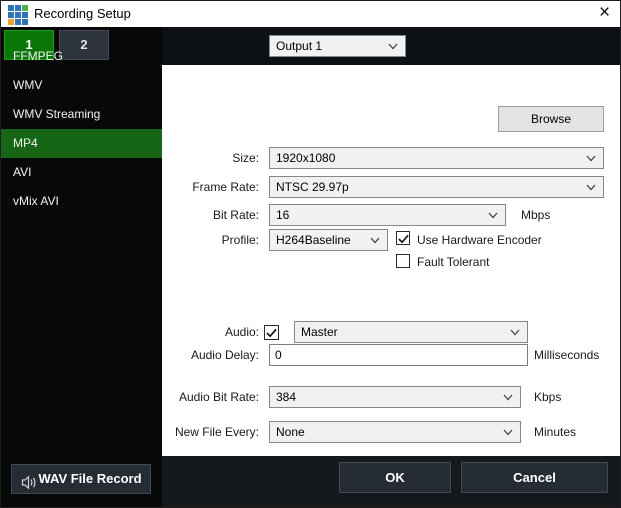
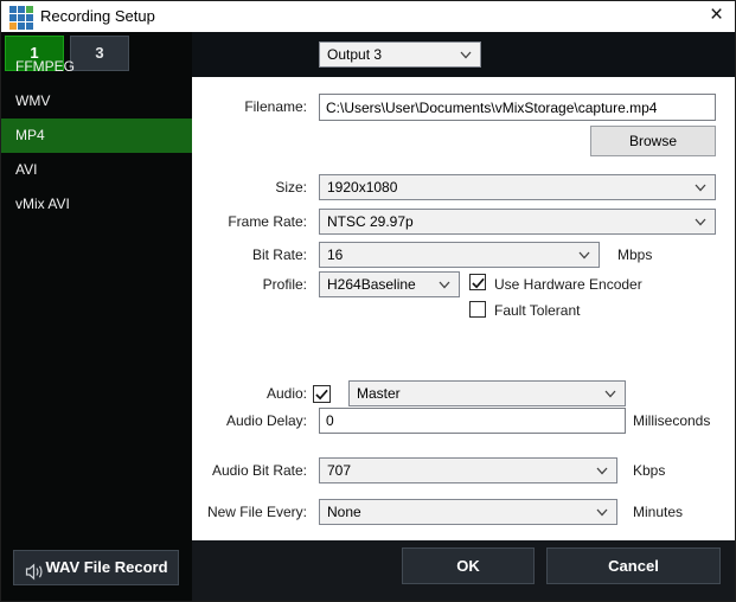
  Recording Setup
  ×
  1
- 2
+ 3
  FFMPEG
  WMV
- WMV Streaming
  MP4
  AVI
  vMix AVI
- Output 1
+ Output 3
+ Filename:
+ C:\Users\User\Documents\vMixStorage\capture.mp4
  Browse
  Size:
  1920x1080
  Frame Rate:
  NTSC 29.97p
  Bit Rate:
  16
  Mbps
  Profile:
  H264Baseline
  Use Hardware Encoder
  Fault Tolerant
  Audio:
  Master
  Audio Delay:
  0
  Milliseconds
  Audio Bit Rate:
- 384
+ 707
  Kbps
  New File Every:
  None
  Minutes
  WAV File Record
  OK
  Cancel
